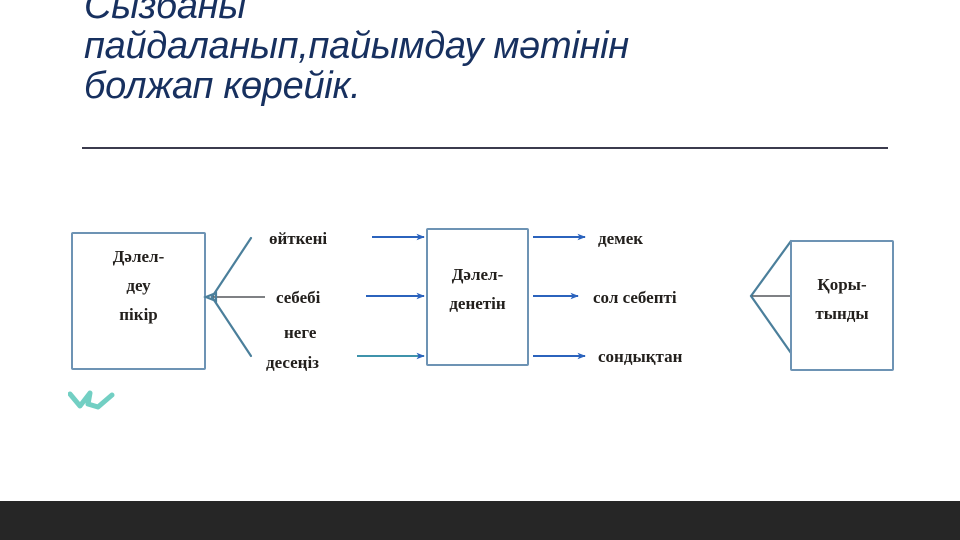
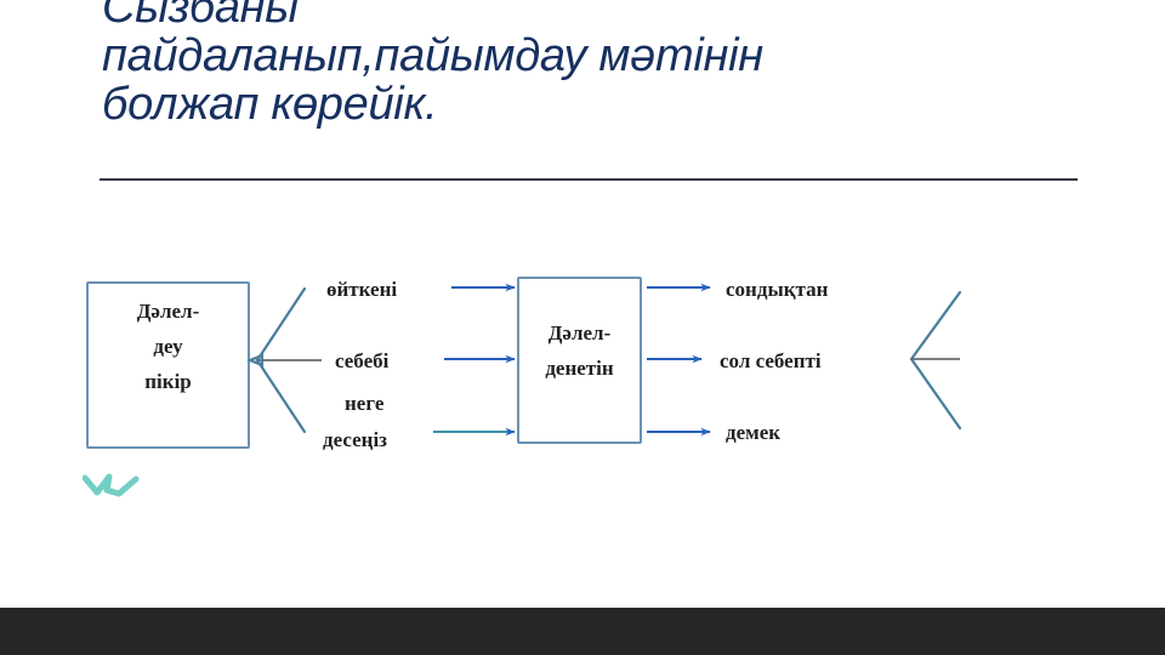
  Сызбаны
  пайдаланып,пайымдау мәтінін
  болжап көрейік.
  Дәлел-
  деу
  пікір
  өйткені
  себебі
  неге
  десеңіз
  Дәлел-
  денетін
- демек
+ сондықтан
  сол себепті
- сондықтан
+ демек
- Қоры-
- тынды
